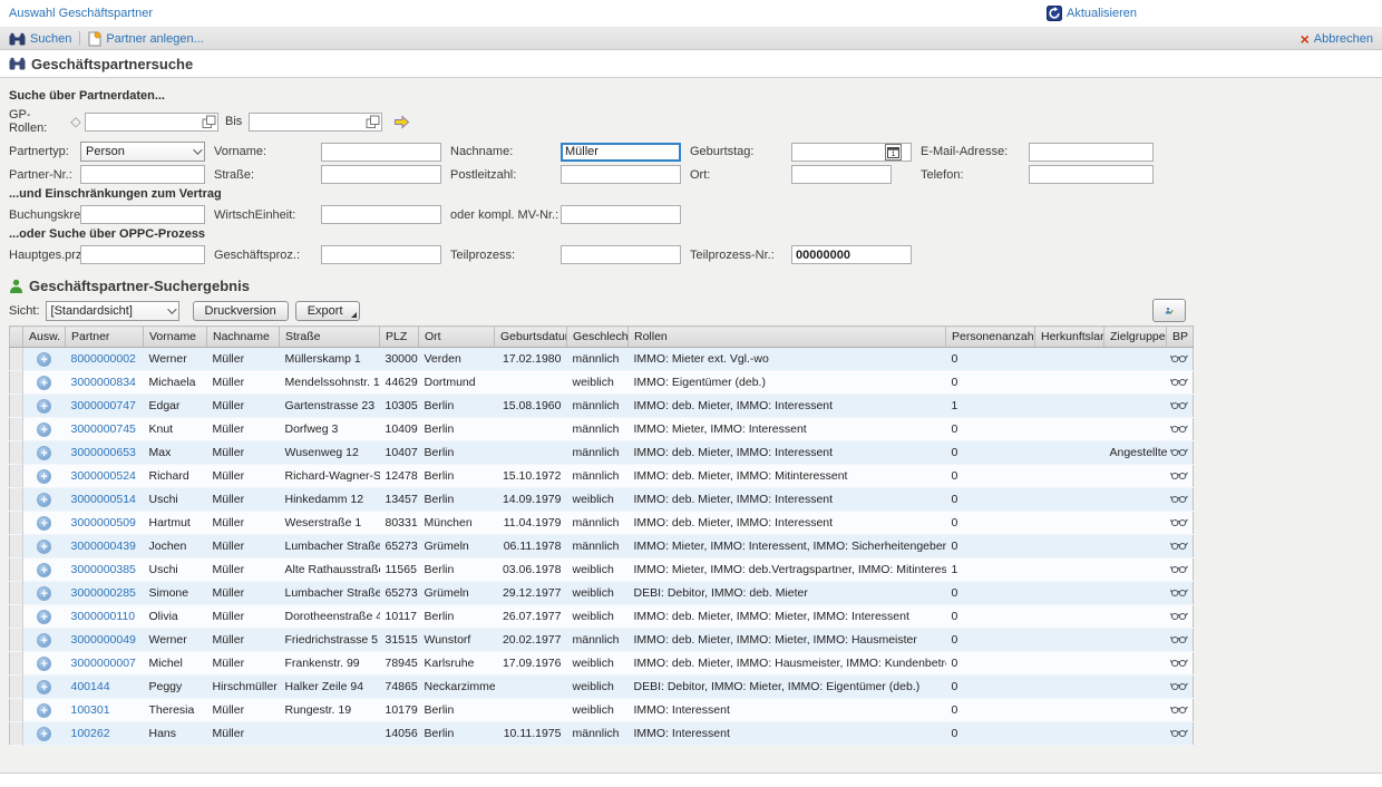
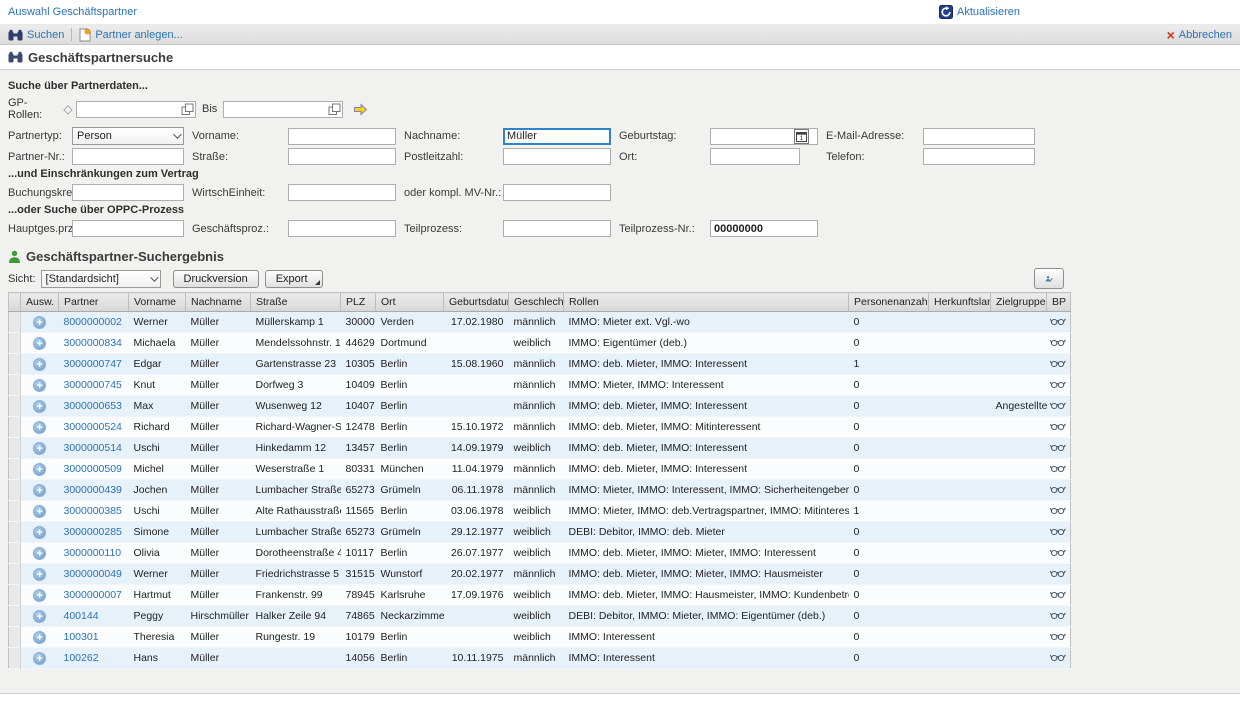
  Auswahl Geschäftspartner
  Aktualisieren
  Suchen
  Partner anlegen...
  ×
  Abbrechen
  Geschäftspartnersuche
  Suche über Partnerdaten...
  GP-Rollen:
  ◇
  Bis
  Partnertyp:
  Person
  Vorname:
  Nachname:
  Müller
  Geburtstag:
  E-Mail-Adresse:
  Partner-Nr.:
  Straße:
  Postleitzahl:
  Ort:
  Telefon:
  ...und Einschränkungen zum Vertrag
  Buchungskre
  WirtschEinheit:
  oder kompl. MV-Nr.:
  ...oder Suche über OPPC-Prozess
  Hauptges.prz
  Geschäftsproz.:
  Teilprozess:
  Teilprozess-Nr.:
  00000000
  Geschäftspartner-Suchergebnis
  Sicht:
  [Standardsicht]
  Druckversion
  Export
  	Ausw.	Partner	Vorname	Nachname	Straße	PLZ	Ort	Geburtsdatu	Geschlech	Rollen	Personenanzah	Herkunftsla	Zielgruppe	BP
  	+	8000000002	Werner	Müller	Müllerskamp 1	30000	Verden	17.02.1980	männlich	IMMO: Mieter ext. Vgl.-wo	0
  	+	3000000834	Michaela	Müller	Mendelssohnstr. 1	44629	Dortmund		weiblich	IMMO: Eigentümer (deb.)	0
  	+	3000000747	Edgar	Müller	Gartenstrasse 23	10305	Berlin	15.08.1960	männlich	IMMO: deb. Mieter, IMMO: Interessent	1
  	+	3000000745	Knut	Müller	Dorfweg 3	10409	Berlin		männlich	IMMO: Mieter, IMMO: Interessent	0
  	+	3000000653	Max	Müller	Wusenweg 12	10407	Berlin		männlich	IMMO: deb. Mieter, IMMO: Interessent	0		Angestellte
  	+	3000000524	Richard	Müller	Richard-Wagner-S	12478	Berlin	15.10.1972	männlich	IMMO: deb. Mieter, IMMO: Mitinteressent	0
  	+	3000000514	Uschi	Müller	Hinkedamm 12	13457	Berlin	14.09.1979	weiblich	IMMO: deb. Mieter, IMMO: Interessent	0
- 	+	3000000509	Hartmut	Müller	Weserstraße 1	80331	München	11.04.1979	männlich	IMMO: deb. Mieter, IMMO: Interessent	0
+ 	+	3000000509	Michel	Müller	Weserstraße 1	80331	München	11.04.1979	männlich	IMMO: deb. Mieter, IMMO: Interessent	0
  	+	3000000439	Jochen	Müller	Lumbacher Straße	65273	Grümeln	06.11.1978	männlich	IMMO: Mieter, IMMO: Interessent, IMMO: Sicherheitengeber	0
  	+	3000000385	Uschi	Müller	Alte Rathausstraß	11565	Berlin	03.06.1978	weiblich	IMMO: Mieter, IMMO: deb.Vertragspartner, IMMO: Mitinteres	1
  	+	3000000285	Simone	Müller	Lumbacher Straße	65273	Grümeln	29.12.1977	weiblich	DEBI: Debitor, IMMO: deb. Mieter	0
  	+	3000000110	Olivia	Müller	Dorotheenstraße 4	10117	Berlin	26.07.1977	weiblich	IMMO: deb. Mieter, IMMO: Mieter, IMMO: Interessent	0
  	+	3000000049	Werner	Müller	Friedrichstrasse 5	31515	Wunstorf	20.02.1977	männlich	IMMO: deb. Mieter, IMMO: Mieter, IMMO: Hausmeister	0
- 	+	3000000007	Michel	Müller	Frankenstr. 99	78945	Karlsruhe	17.09.1976	weiblich	IMMO: deb. Mieter, IMMO: Hausmeister, IMMO: Kundenbetr	0
+ 	+	3000000007	Hartmut	Müller	Frankenstr. 99	78945	Karlsruhe	17.09.1976	weiblich	IMMO: deb. Mieter, IMMO: Hausmeister, IMMO: Kundenbetr	0
  	+	400144	Peggy	Hirschmüller	Halker Zeile 94	74865	Neckarzimme		weiblich	DEBI: Debitor, IMMO: Mieter, IMMO: Eigentümer (deb.)	0
  	+	100301	Theresia	Müller	Rungestr. 19	10179	Berlin		weiblich	IMMO: Interessent	0
  	+	100262	Hans	Müller		14056	Berlin	10.11.1975	männlich	IMMO: Interessent	0
